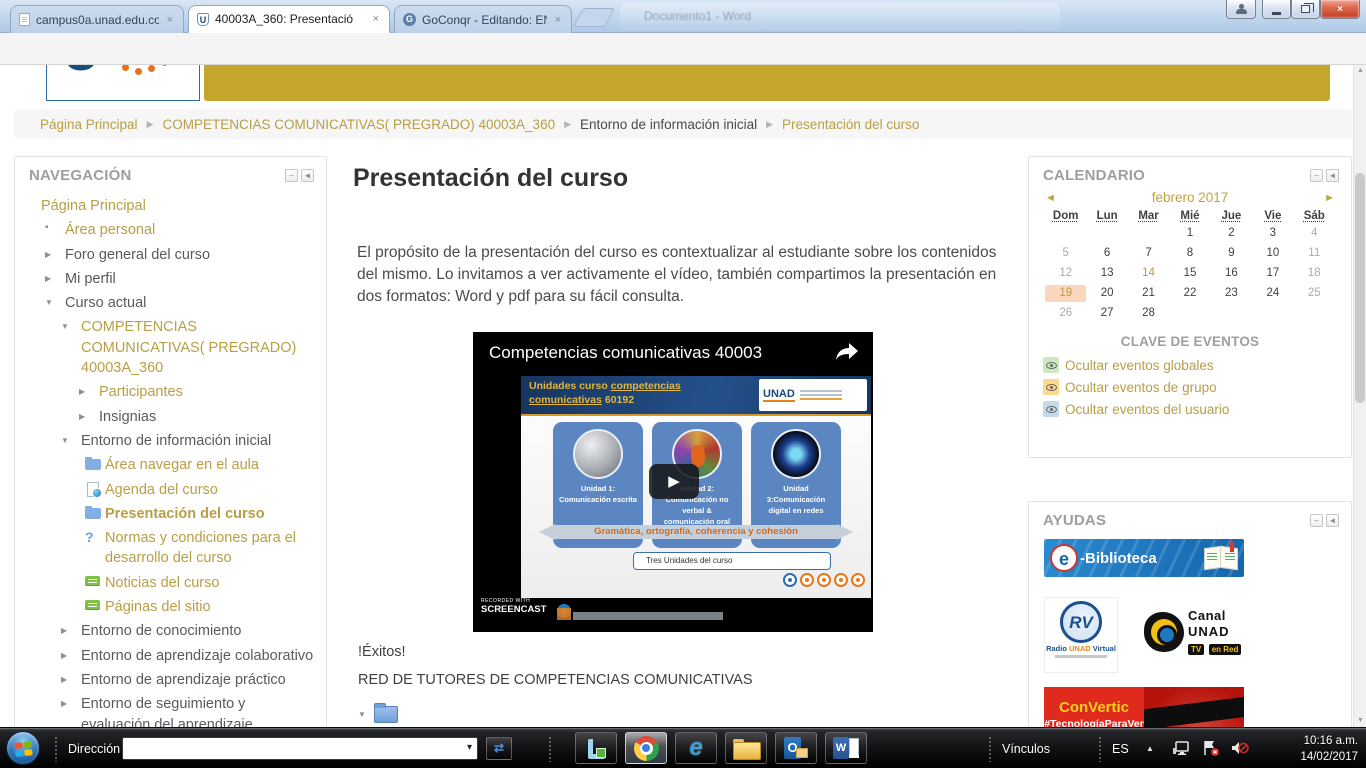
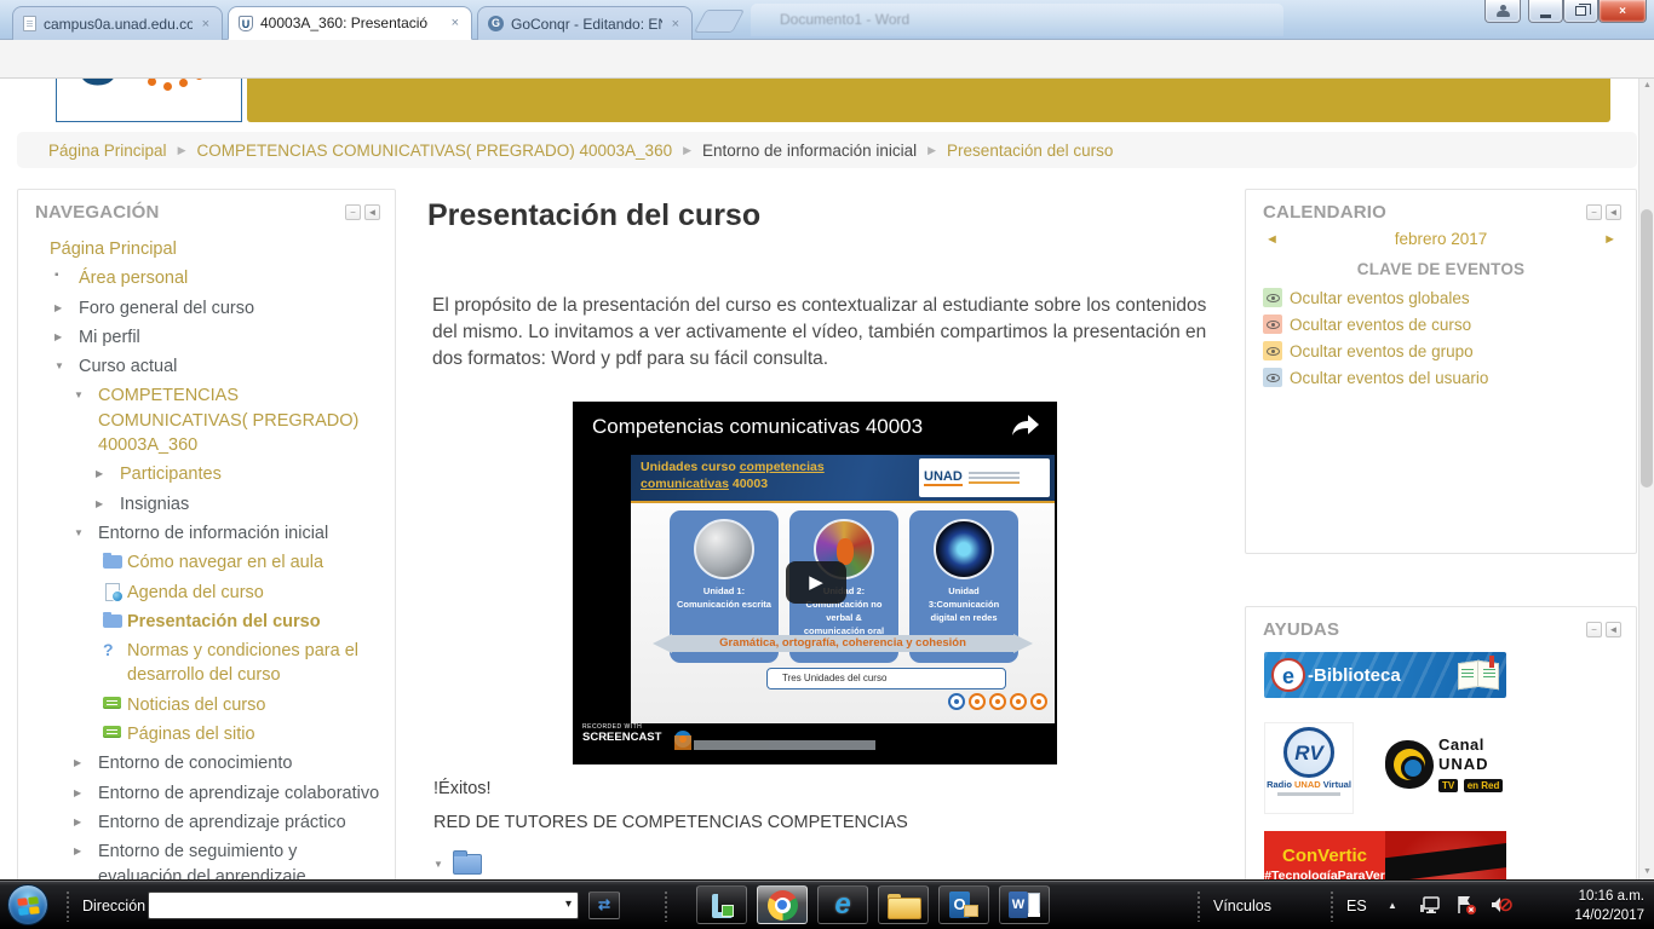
  Documento1 - Word
  campus0a.unad.edu.co
  ×
  U
  40003A_360: Presentació
  ×
  G
  GoConqr - Editando: E
  ×
  ×
  Página Principal
  ▶
  COMPETENCIAS COMUNICATIVAS( PREGRADO) 40003A_360
  ▶
  Entorno de información inicial
  ▶
  Presentación del curso
  NAVEGACIÓN
  −
  ◄
  Página Principal
  ▪
  Área personal
  ▶
  Foro general del curso
  ▶
  Mi perfil
  ▼
  Curso actual
  ▼
  COMPETENCIAS COMUNICATIVAS( PREGRADO) 40003A_360
  ▶
  Participantes
  ▶
  Insignias
  ▼
  Entorno de información inicial
- Área navegar en el aula
+ Cómo navegar en el aula
  Agenda del curso
  Presentación del curso
  ?
  Normas y condiciones para el desarrollo del curso
  Noticias del curso
  Páginas del sitio
  ▶
  Entorno de conocimiento
  ▶
  Entorno de aprendizaje colaborativo
  ▶
  Entorno de aprendizaje práctico
  ▶
  Entorno de seguimiento y evaluación del aprendizaje
  Presentación del curso
  El propósito de la presentación del curso es contextualizar al estudiante sobre los contenidos del mismo. Lo invitamos a ver activamente el vídeo, también compartimos la presentación en dos formatos: Word y pdf para su fácil consulta.
  Competencias comunicativas 40003
  Unidades curso competencias
- comunicativas 60192
+ comunicativas 40003
  UNAD
  Unidad 1: Comunicación escrita
  Unidad 2: Comunicación no verbal & comunicación oral
  Unidad 3:Comunicación digital en redes
  Gramática, ortografía, coherencia y cohesión
  Tres Unidades del curso
  SCREENCAST
  ▶
  !Éxitos!
- RED DE TUTORES DE COMPETENCIAS COMUNICATIVAS
+ RED DE TUTORES DE COMPETENCIAS COMPETENCIAS
  ▼
  CALENDARIO
  −
  ◄
  ◄
  febrero 2017
  ►
- Dom
- Lun
- Mar
- Mié
- Jue
- Vie
- Sáb
- 1
- 2
- 3
- 4
- 5
- 6
- 7
- 8
- 9
- 10
- 11
- 12
- 13
- 14
- 15
- 16
- 17
- 18
- 19
- 20
- 21
- 22
- 23
- 24
- 25
- 26
- 27
- 28
  CLAVE DE EVENTOS
  Ocultar eventos globales
+ Ocultar eventos de curso
  Ocultar eventos de grupo
  Ocultar eventos del usuario
  AYUDAS
  −
  ◄
  e
  -Biblioteca
  RV
  Radio UNAD Virtual
  Canal
  UNAD
  TV en Red
  ConVertic
  #TecnologíaParaVer
  Dirección
  ▾
  ⇄
  e
  Vínculos
  ES
  ▲
  10:16 a.m.
  14/02/2017
